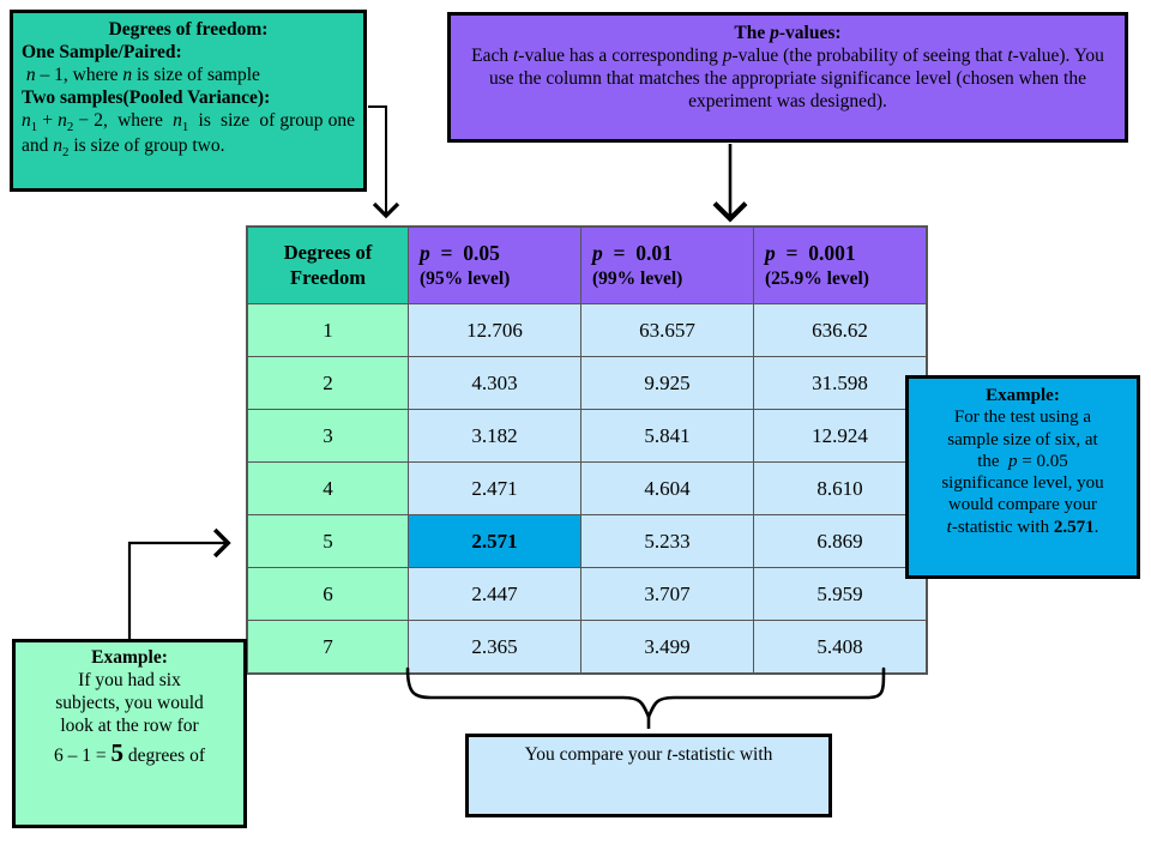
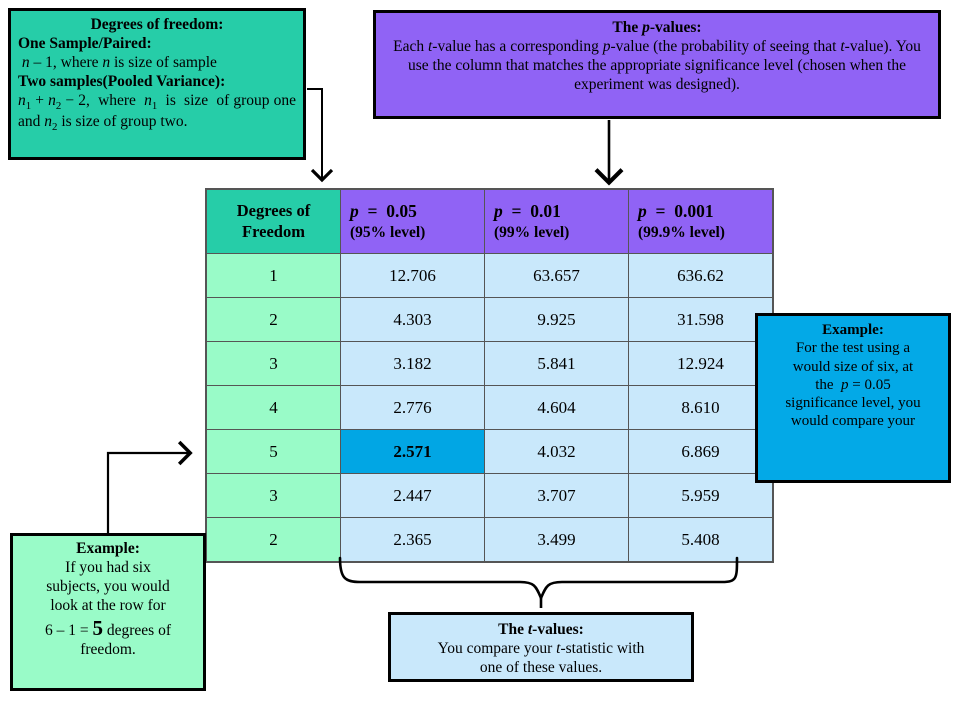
  Degrees of freedom:
  One Sample/Paired:
  n – 1, where n is size of sample
  Two samples(Pooled Variance):
  n1 + n2 − 2, where n1 is size of group one and n2 is size of group two.
  The p-values:
  Each t-value has a corresponding p-value (the probability of seeing that t-value). You use the column that matches the appropriate significance level (chosen when the experiment was designed).
- Degrees of Freedom	p = 0.05 (95% level)	p = 0.01 (99% level)	p = 0.001 (25.9% level)
+ Degrees of Freedom	p = 0.05 (95% level)	p = 0.01 (99% level)	p = 0.001 (99.9% level)
  1	12.706	63.657	636.62
  2	4.303	9.925	31.598
  3	3.182	5.841	12.924
- 4	2.471	4.604	8.610
+ 4	2.776	4.604	8.610
- 5	2.571	5.233	6.869
+ 5	2.571	4.032	6.869
- 6	2.447	3.707	5.959
+ 3	2.447	3.707	5.959
- 7	2.365	3.499	5.408
+ 2	2.365	3.499	5.408
  Example:
  For the test using a
- sample size of six, at
+ would size of six, at
  the p = 0.05
  significance level, you
  would compare your
- t-statistic with 2.571.
  Example:
  If you had six
  subjects, you would
  look at the row for
  6 – 1 = 5 degrees of
+ freedom.
+ The t-values:
  You compare your t-statistic with
+ one of these values.
